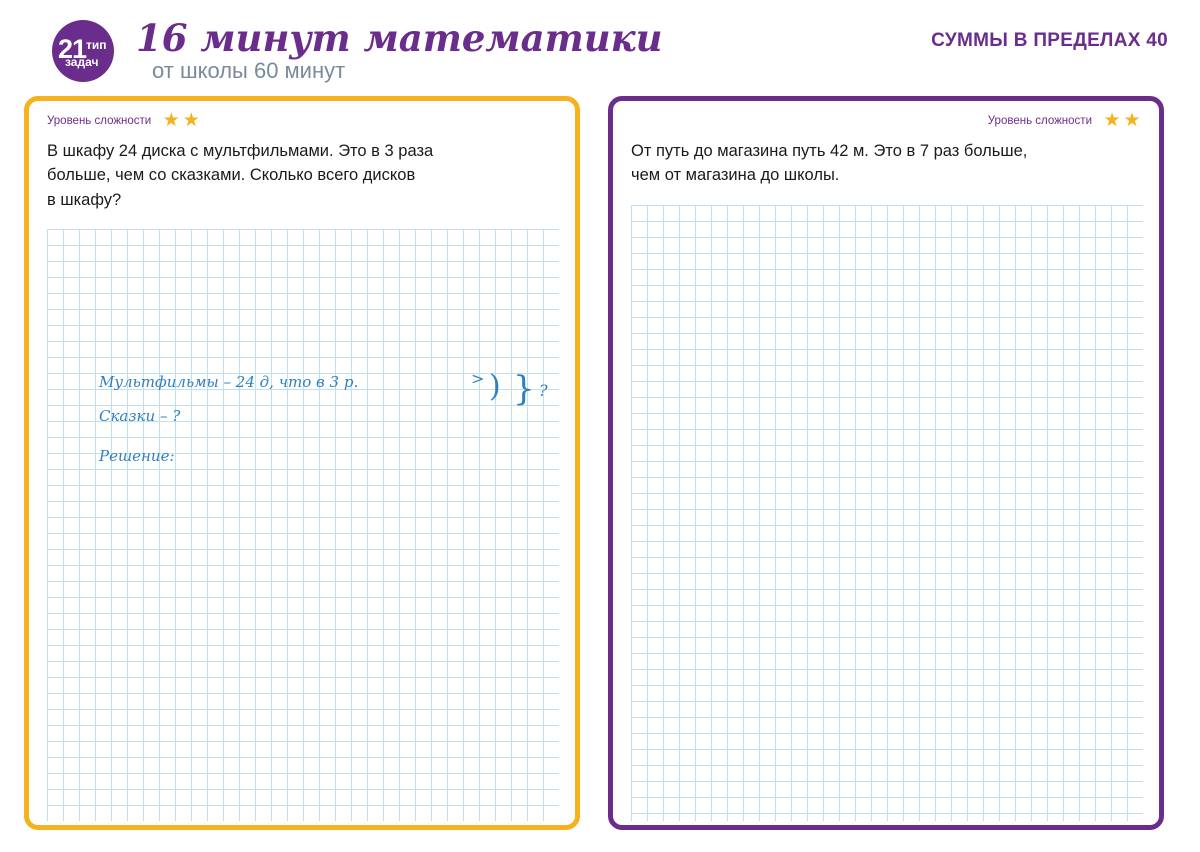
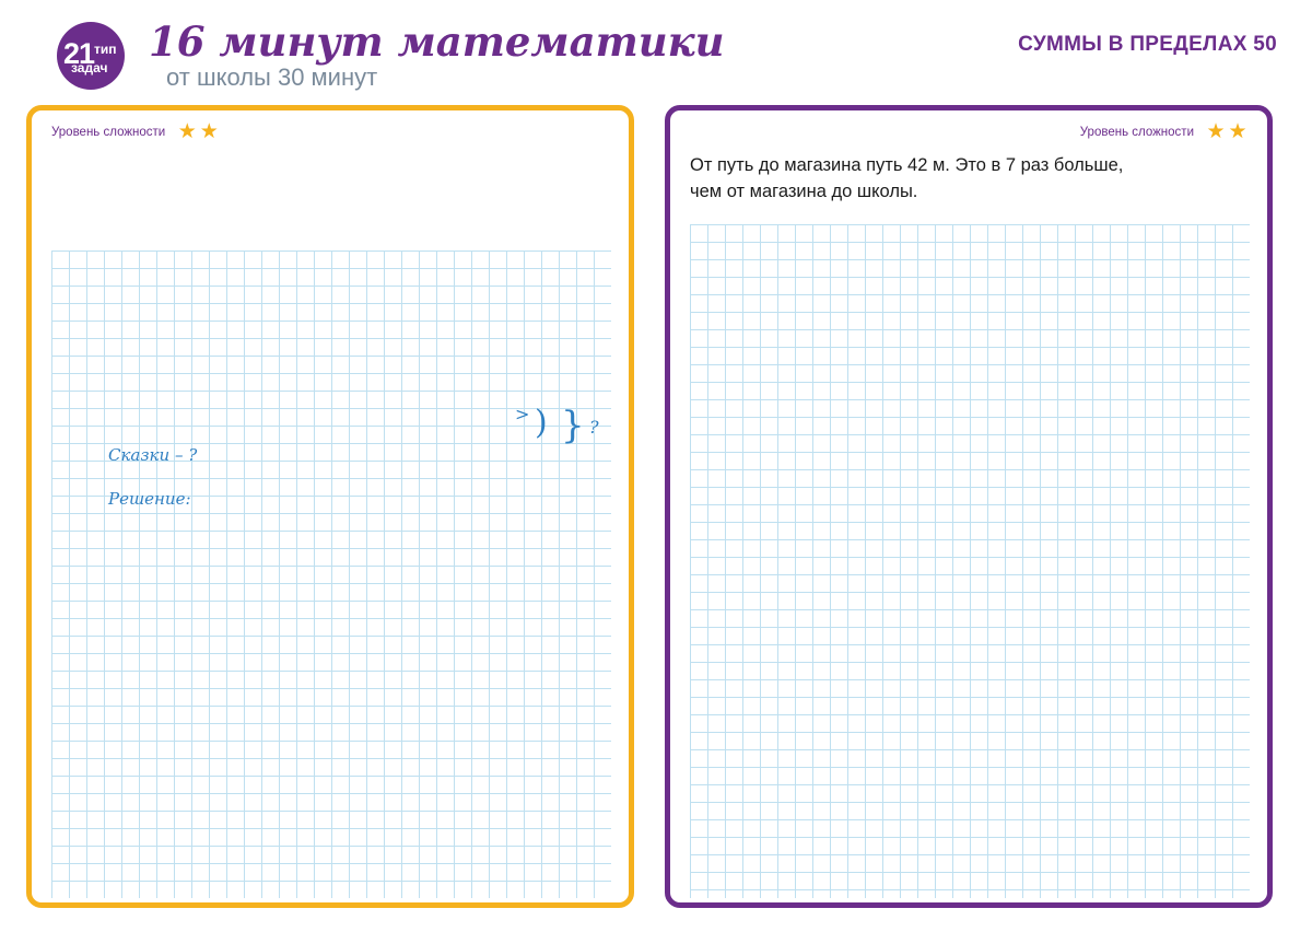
  21
  тип
  задач
  16 минут математики
- от школы 60 минут
+ от школы 30 минут
- СУММЫ В ПРЕДЕЛАХ 40
+ СУММЫ В ПРЕДЕЛАХ 50
  Уровень сложности
  ★
  ★
- В шкафу 24 диска с мультфильмами. Это в 3 раза
- больше, чем со сказками. Сколько всего дисков
- в шкафу?
- Мультфильмы – 24 д, что в 3 р.
  >
  )
  }
  ?
  Сказки – ?
  Решение:
  Уровень сложности
  ★
  ★
  От путь до магазина путь 42 м. Это в 7 раз больше,
  чем от магазина до школы.
